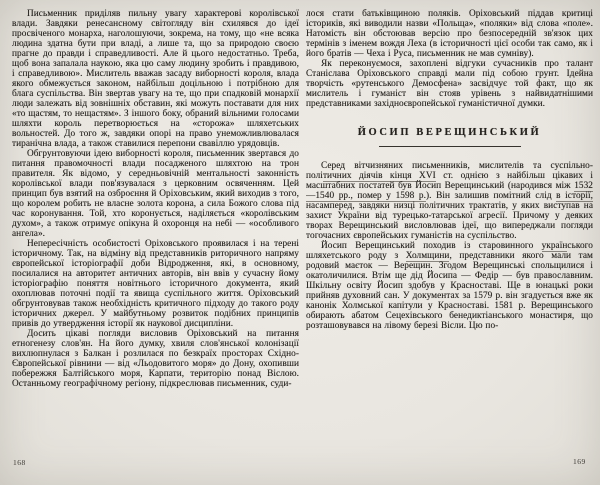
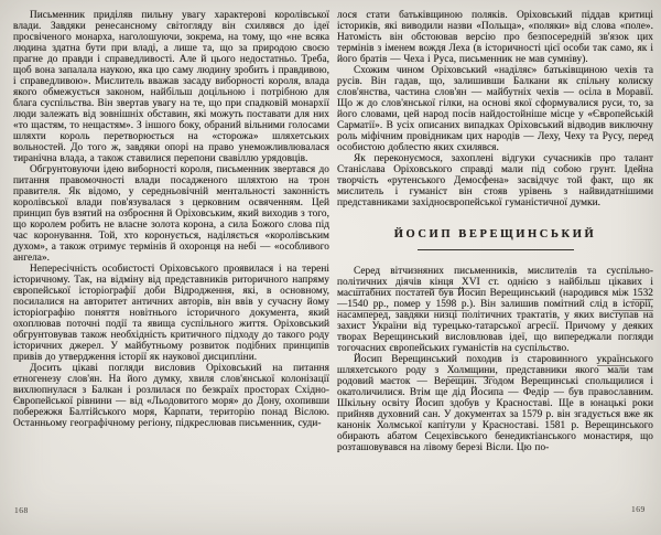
  Письменник приділяв пильну увагу характерові королівської влади. Завдяки ренесансному світогляду він схилявся до ідеї просвіченого монарха, наголошуючи, зокрема, на тому, що «не всяка людина здатна бути при владі, а лише та, що за природою своєю прагне до правди і справедливості. Але й цього недостатньо. Треба, щоб вона запалала наукою, яка цю саму людину зробить і правдивою, і справедливою». Мислитель вважав засаду виборності короля, влада якого обмежується законом, найбільш доцільною і потрібною для блага суспільства. Він звертав увагу на те, що при спадковій монархії люди залежать від зовнішніх обставин, які можуть поставати для них «то щастям, то нещастям». З іншого боку, обраний вільними голосами шляхти король перетворюється на «сторожа» шляхетських вольностей. До того ж, завдяки опорі на право унеможливлювалася тиранічна влада, а також ставилися перепони свавіллю урядовців.
- Обгрунтовуючи ідею виборності короля, письменник звертався до питання правомочності влади посадженого шляхтою на трон правителя. Як відомо, у середньовічній ментальності законність королівської влади пов'язувалася з церковним освяченням. Цей принцип був взятий на озброєння й Оріховським, який виходив з того, що королем робить не власне золота корона, а сила Божого слова під час коронування. Той, хто коронується, наділяється «королівським духом», а також отримує опікуна й охоронця на небі — «особливого ангела».
+ Обгрунтовуючи ідею виборності короля, письменник звертався до питання правомочності влади посадженого шляхтою на трон правителя. Як відомо, у середньовічній ментальності законність королівської влади пов'язувалася з церковним освяченням. Цей принцип був взятий на озброєння й Оріховським, який виходив з того, що королем робить не власне золота корона, а сила Божого слова під час коронування. Той, хто коронується, наділяється «королівським духом», а також отримує термінів й охоронця на небі — «особливого ангела».
  Непересічність особистості Оріховського проявилася і на терені історичному. Так, на відміну від представників риторичного напряму європейської історіографії доби Відродження, які, в основному, посилалися на авторитет античних авторів, він ввів у сучасну йому історіографію поняття новітнього історичного документа, який охоплював поточні події та явища суспільного життя. Оріховський обгрунтовував також необхідність критичного підходу до такого роду історичних джерел. У майбутньому розвиток подібних принципів привів до утвердження історії як наукової дисципліни.
  Досить цікаві погляди висловив Оріховський на питання етногенезу слов'ян. На його думку, хвиля слов'янської колонізації вихлюпнулася з Балкан і розлилася по безкраїх просторах Східно-Європейської рівнини — від «Льодовитого моря» до Дону, охопивши побережжя Балтійського моря, Карпати, територію понад Віслою. Останньому географічному регіону, підкреслював письменник, суди-
  лося стати батьківщиною поляків. Оріховський піддав критиці істориків, які виводили назви «Польща», «поляки» від слова «поле». Натомість він обстоював версію про безпосередній зв'язок цих термінів з іменем вождя Леха (в історичності цієї особи так само, як і його братів — Чеха і Руса, письменник не мав сумніву).
+ Схожим чином Оріховський «наділяє» батьківщиною чехів та русів. Він гадав, що, залишивши Балкани як спільну колиску слов'янства, частина слов'ян — майбутніх чехів — осіла в Моравії. Що ж до слов'янської гілки, на основі якої сформувалися руси, то, за його словами, цей народ посів найдостойніше місце у «Європейській Сарматії». В усіх описаних випадках Оріховський відводив виключну роль міфічним провідникам цих народів — Леху, Чеху та Русу, перед особистою доблестю яких схилявся.
  Як переконуємося, захоплені відгуки сучасників про талант Станіслава Оріховського справді мали під собою грунт. Ідейна творчість «рутенського Демосфена» засвідчує той факт, що як мислитель і гуманіст він стояв урівень з найвидатнішими представниками західноєвропейської гуманістичної думки.
  ЙОСИП ВЕРЕЩИНСЬКИЙ
  Серед вітчизняних письменників, мислителів та суспільно-політичних діячів кінця XVI ст. однією з найбільш цікавих і масштабних постатей був Йосип Верещинський (народився між 1532—1540 рр., помер у 1598 р.). Він залишив помітний слід в історії, насамперед, завдяки низці політичних трактатів, у яких виступав на захист України від турецько-татарської агресії. Причому у деяких творах Верещинський висловлював ідеї, що випереджали погляди тогочасних європейських гуманістів на суспільство.
  Йосип Верещинський походив із старовинного українського шляхетського роду з Холмщини, представники якого мали там родовий маєток — Верещин. Згодом Верещинські спольщилися і окатоличилися. Втім ще дід Йосипа — Федір — був православним. Шкільну освіту Йосип здобув у Красноставі. Ще в юнацькі роки прийняв духовний сан. У документах за 1579 р. він згадується вже як канонік Холмської капітули у Красноставі. 1581 р. Верещинського обирають абатом Сецехівського бенедиктіанського монастиря, що розташовувався на лівому березі Вісли. Цю по-
  168
  169
